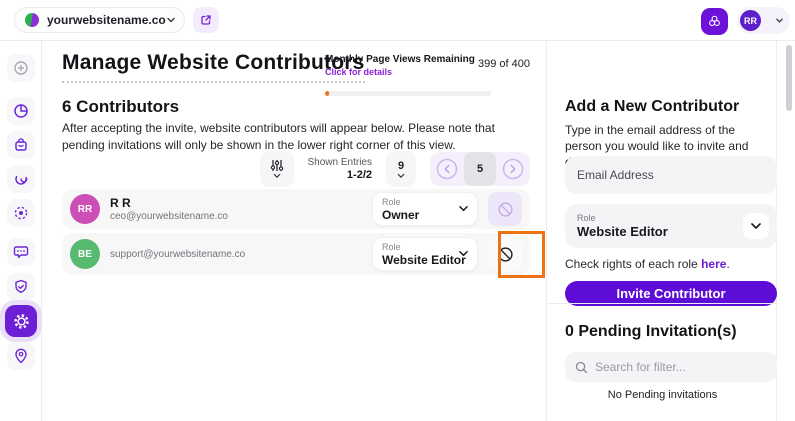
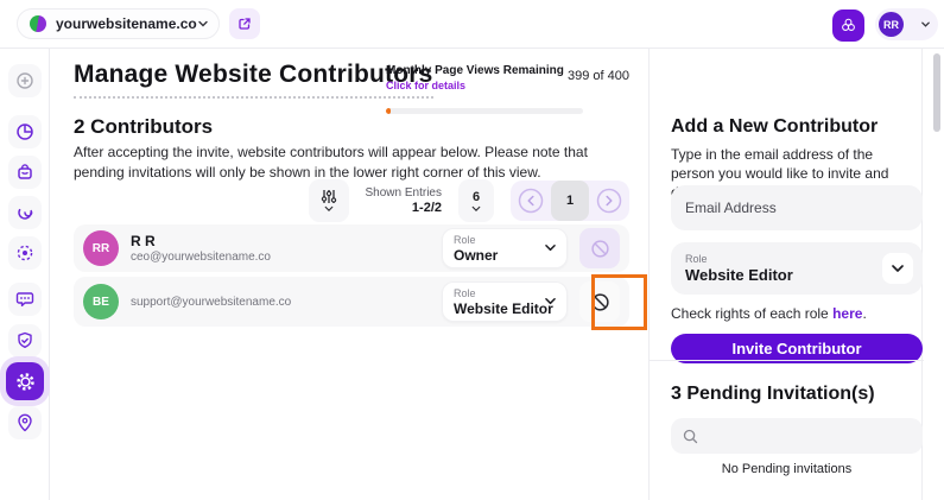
  yourwebsitename.co
  RR
  Manage Website Contributors
  Monthly Page Views Remaining
  Click for details
  399 of 400
- 6 Contributors
+ 2 Contributors
  After accepting the invite, website contributors will appear below. Please note that pending invitations will only be shown in the lower right corner of this view.
  Shown Entries
  1-2/2
- 9
+ 6
- 5
+ 1
  RR
  R R
  ceo@yourwebsitename.co
  Role
  Owner
  BE
  support@yourwebsitename.co
  Role
  Website Editor
  Add a New Contributor
  Type in the email address of the person you would like to invite and
  Email Address
  Role
  Website Editor
  Check rights of each role here.
  Invite Contributor
- 0 Pending Invitation(s)
+ 3 Pending Invitation(s)
- Search for filter...
  No Pending invitations
